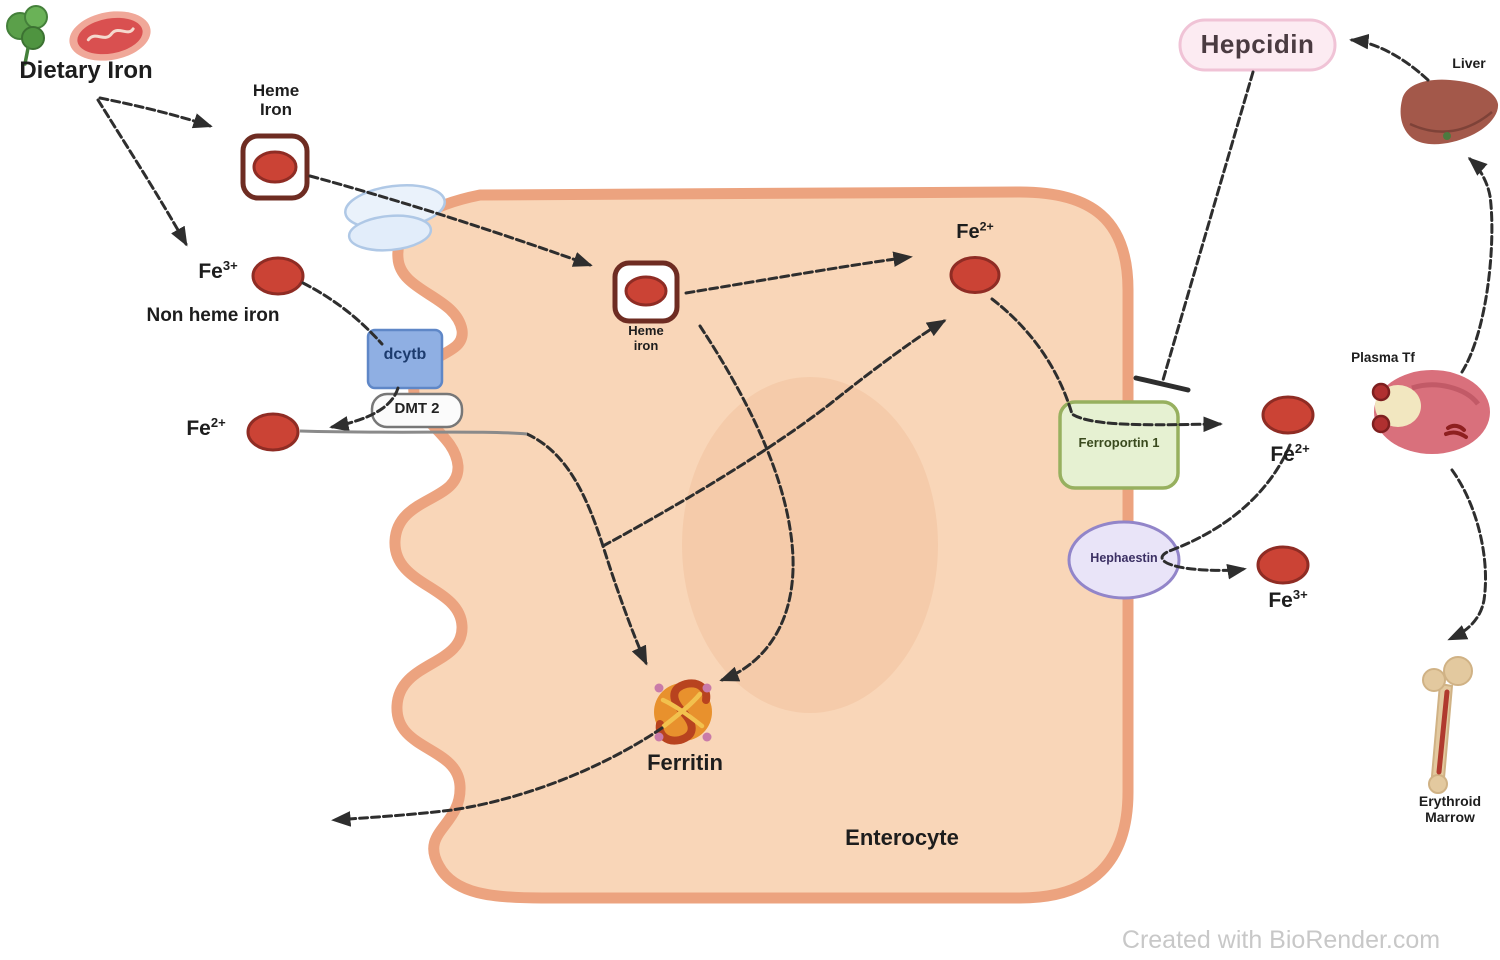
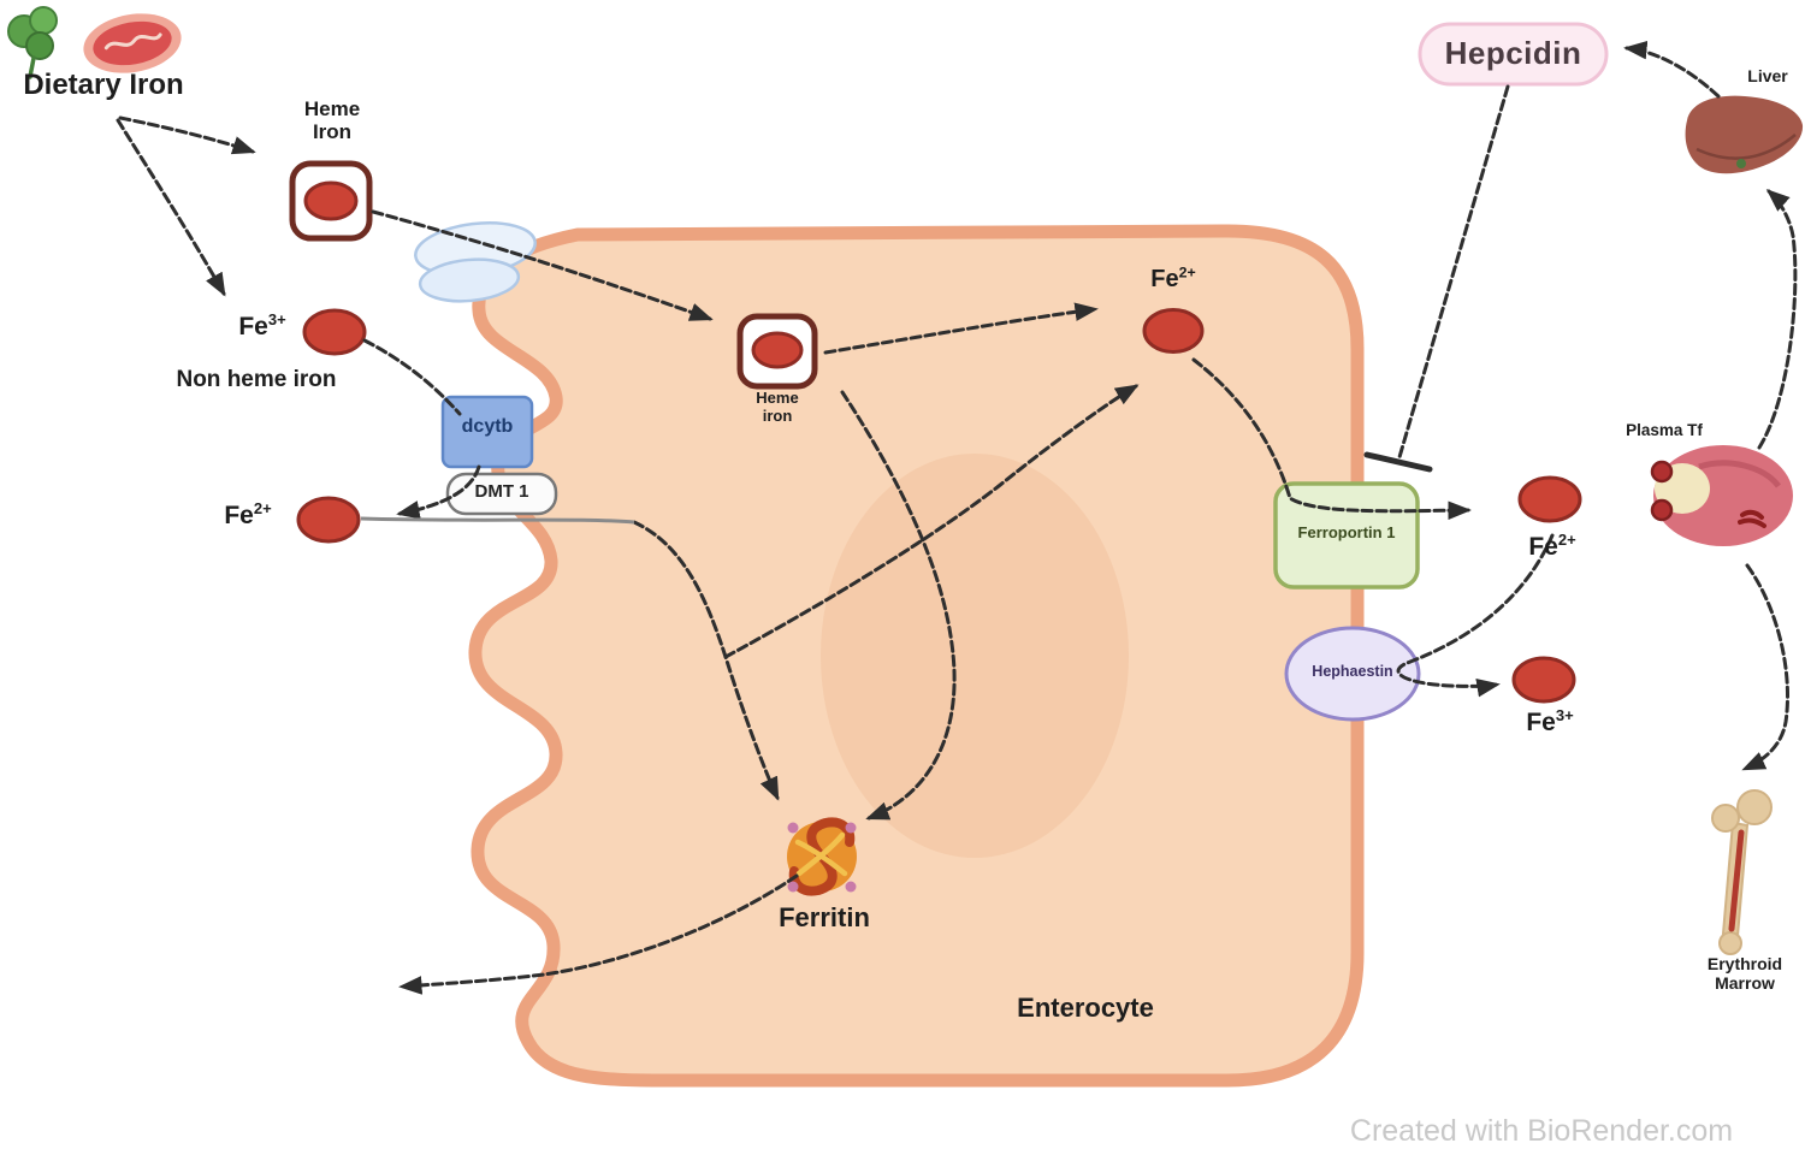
  Dietary Iron
  Heme
  Iron
  Fe3+
  Non heme iron
  Fe2+
  dcytb
- DMT 2
+ DMT 1
  Heme
  iron
  Fe2+
  Ferritin
  Enterocyte
  Ferroportin 1
  Hephaestin
  Fe2+
  Fe3+
  Hepcidin
  Liver
  Plasma Tf
  Erythroid
  Marrow
  Created with BioRender.com
